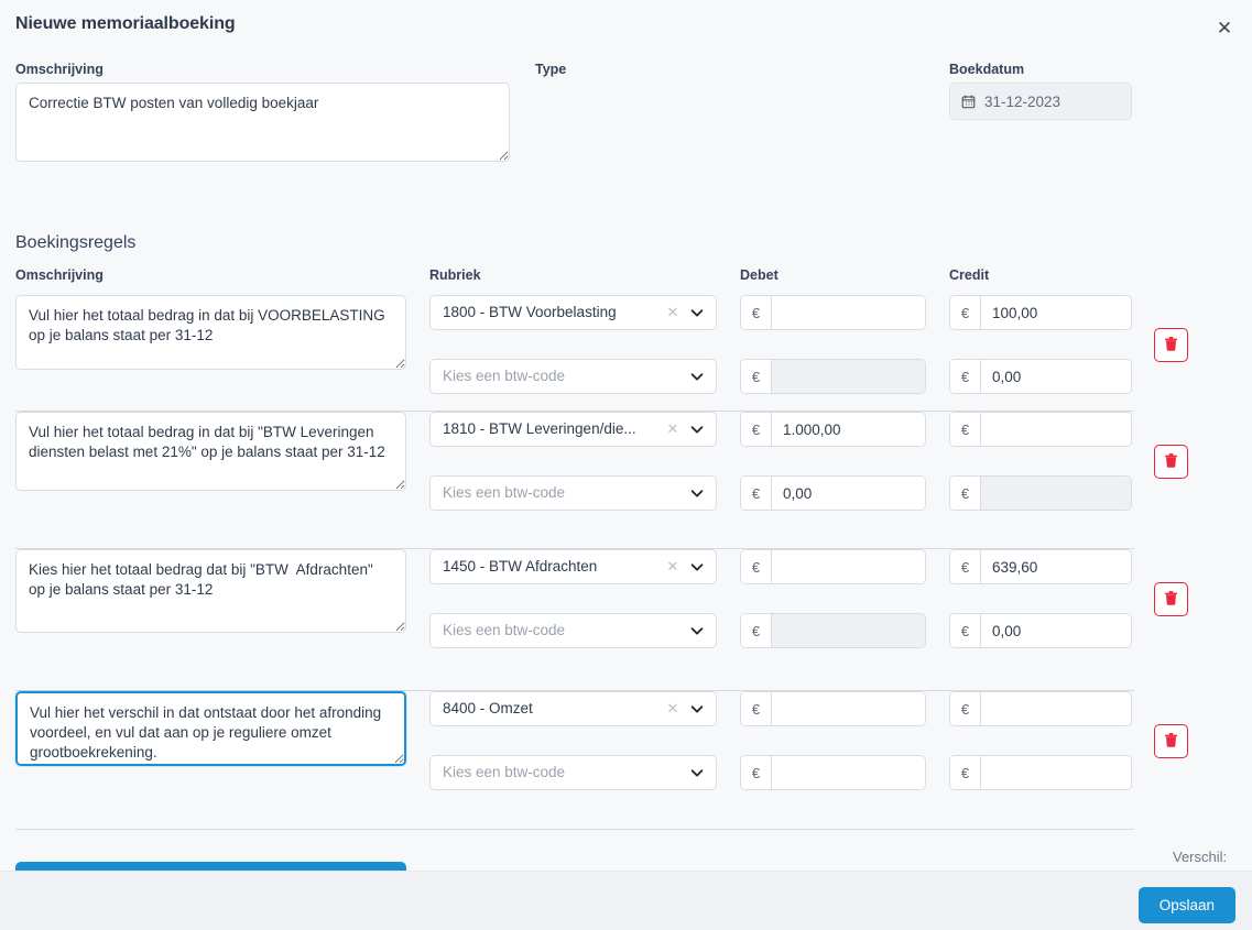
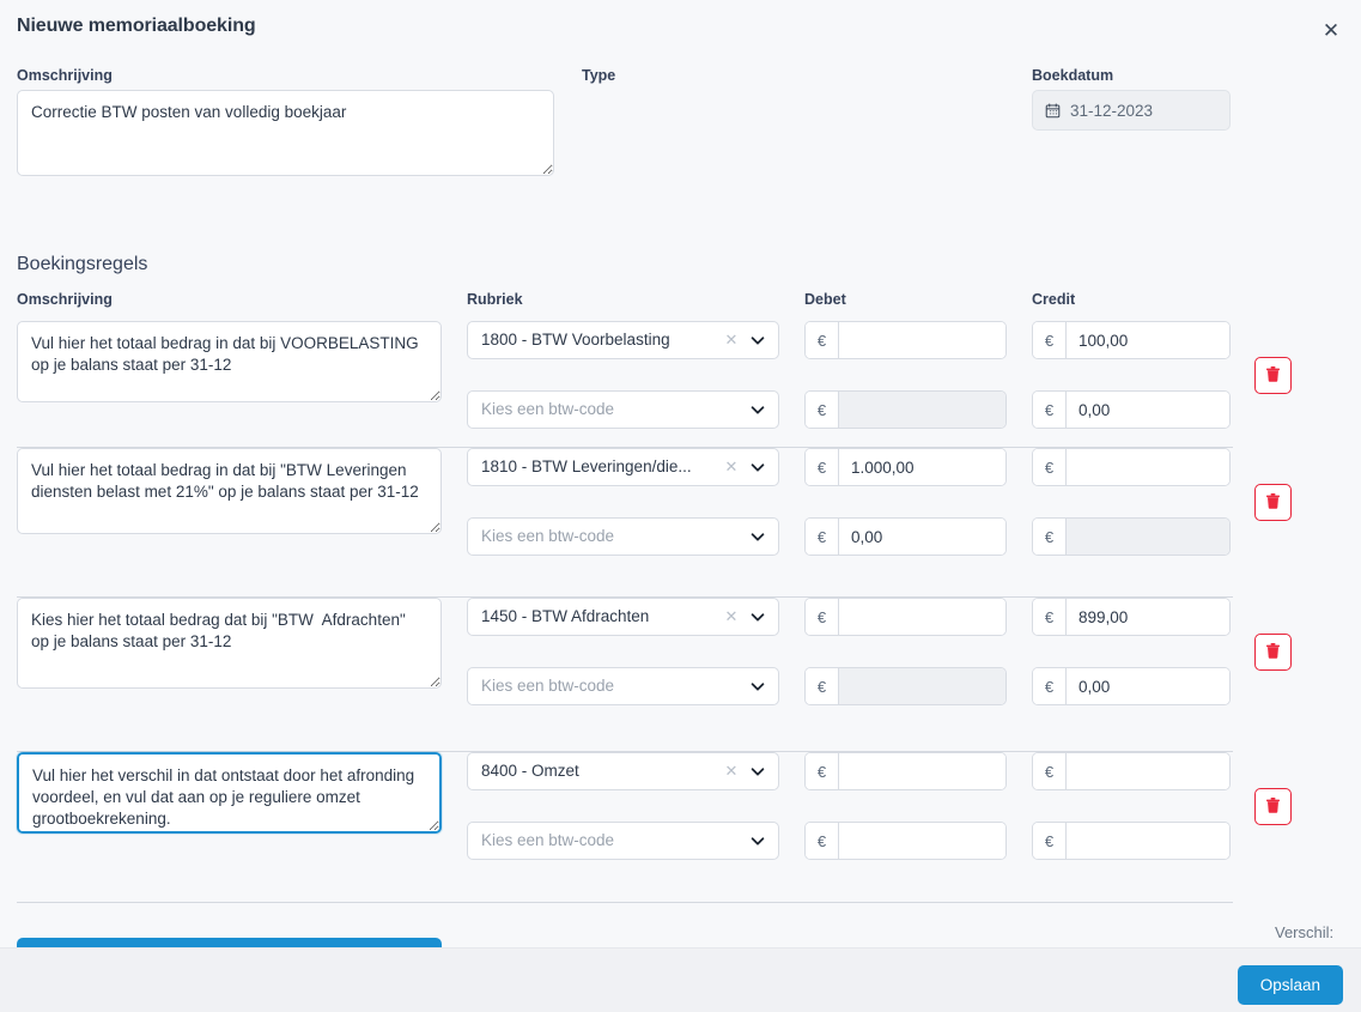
  Nieuwe memoriaalboeking
  ✕
  Omschrijving
  Correctie BTW posten van volledig boekjaar
  Type
  Boekdatum
  31-12-2023
  Boekingsregels
  Omschrijving
  Rubriek
  Debet
  Credit
  1800 - BTW Voorbelasting
  ✕
  Kies een btw-code
  €
  €
  €
  100,00
  €
  0,00
  1810 - BTW Leveringen/die...
  ✕
  Kies een btw-code
  €
  1.000,00
  €
  0,00
  €
  €
  1450 - BTW Afdrachten
  ✕
  Kies een btw-code
  €
  €
  €
- 639,60
+ 899,00
  €
  0,00
  8400 - Omzet
  ✕
  Kies een btw-code
  €
  €
  €
  €
  Verschil:
  Opslaan
